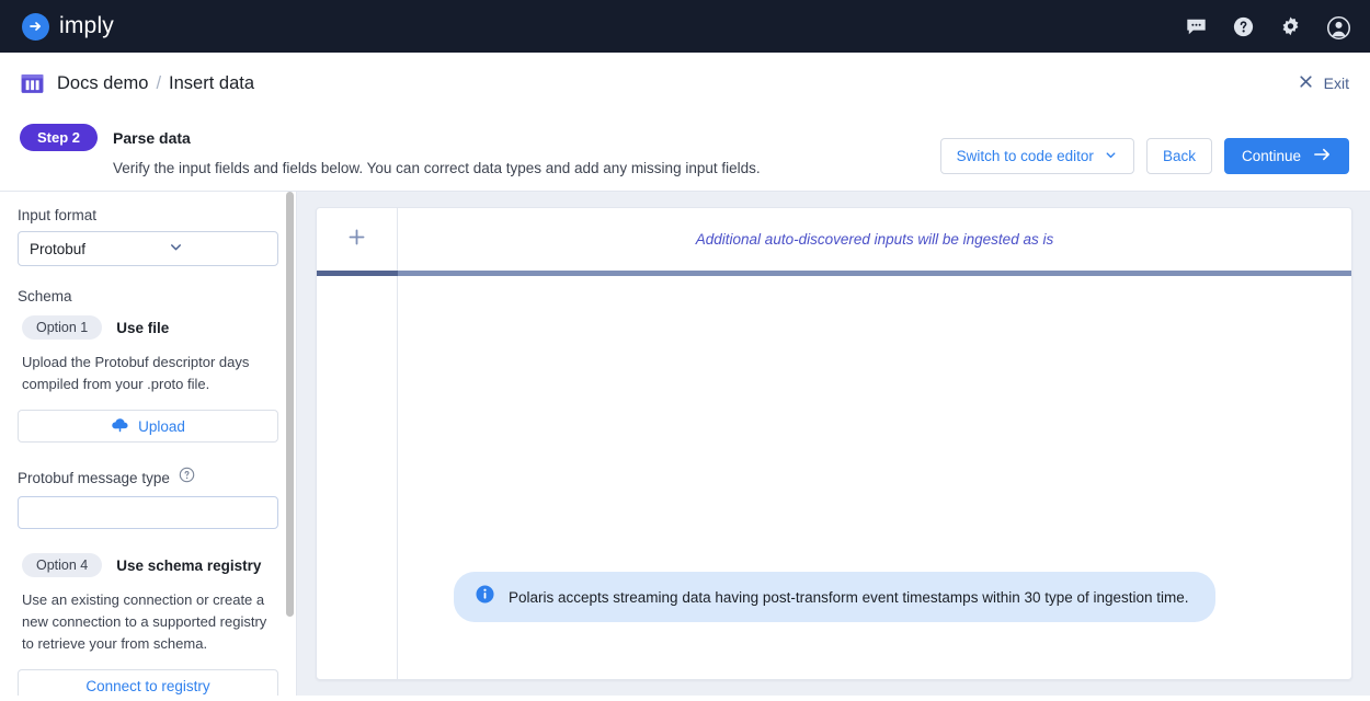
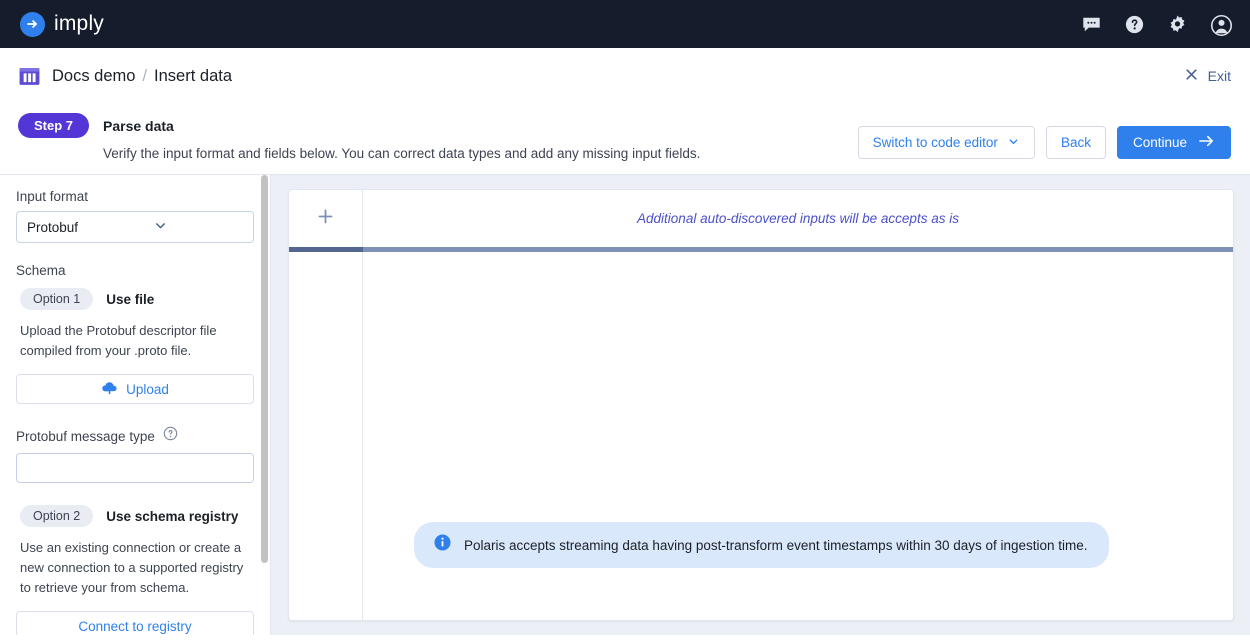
  imply
  Docs demo
  /
  Insert data
  Exit
- Step 2
+ Step 7
  Parse data
- Verify the input fields and fields below. You can correct data types and add any missing input fields.
+ Verify the input format and fields below. You can correct data types and add any missing input fields.
  Switch to code editor
  Back
  Continue
  Input format
  Protobuf
  Schema
  Option 1
  Use file
- Upload the Protobuf descriptor days compiled from your .proto file.
+ Upload the Protobuf descriptor file compiled from your .proto file.
  Upload
  Protobuf message type
- Option 4
+ Option 2
  Use schema registry
  Use an existing connection or create a new connection to a supported registry to retrieve your from schema.
  Connect to registry
- Additional auto-discovered inputs will be ingested as is
+ Additional auto-discovered inputs will be accepts as is
- Polaris accepts streaming data having post-transform event timestamps within 30 type of ingestion time.
+ Polaris accepts streaming data having post-transform event timestamps within 30 days of ingestion time.
